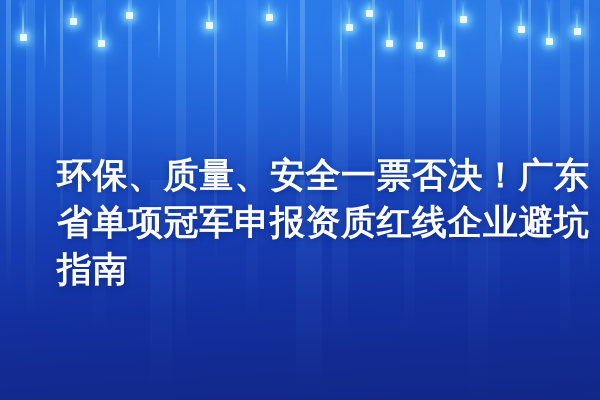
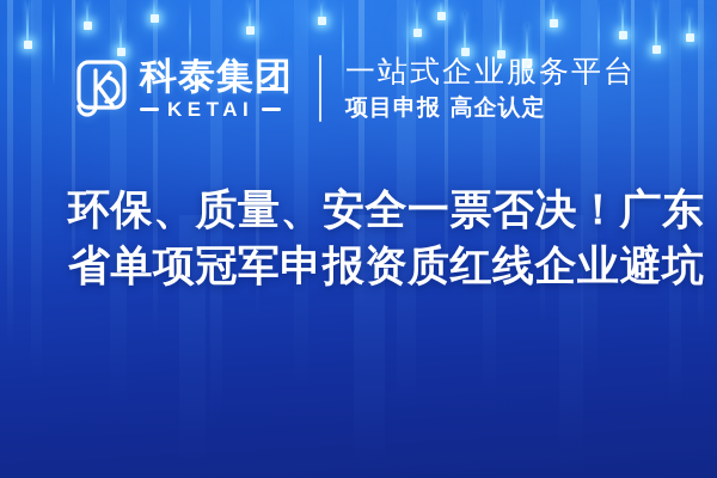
+ 科泰集团
+ KETAI
+ 一站式企业服务平台
+ 项目申报 高企认定
  环保、质量、安全一票否决！广东
  省单项冠军申报资质红线企业避坑
- 指南
